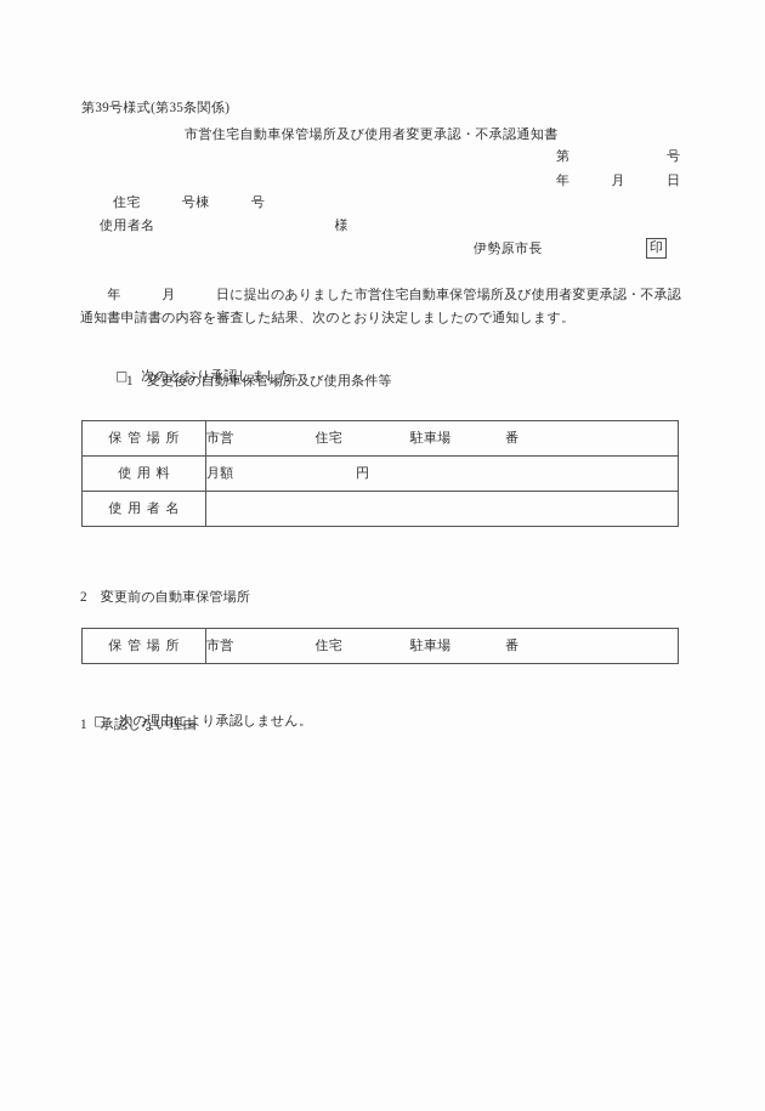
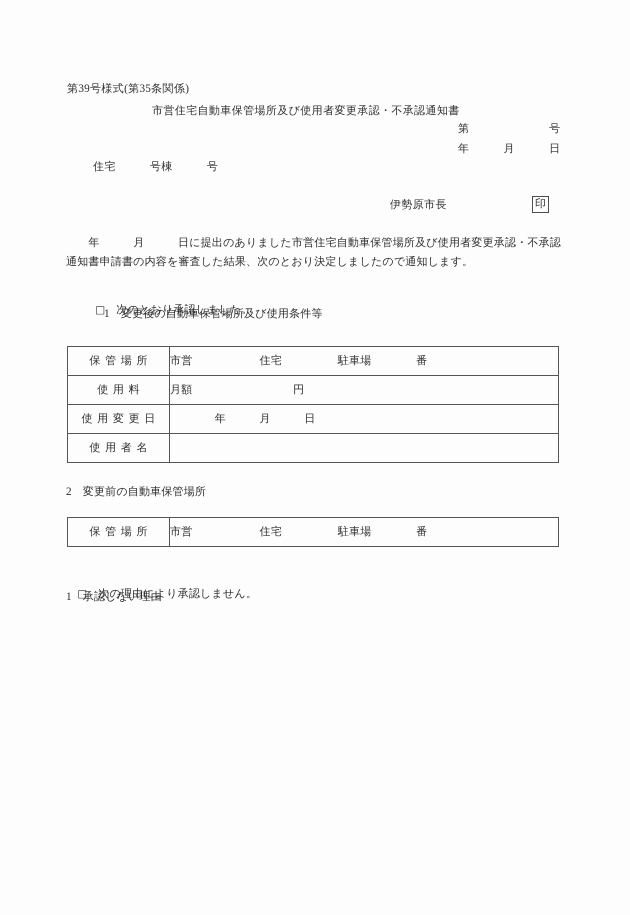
  第39号様式(第35条関係)
  市営住宅自動車保管場所及び使用者変更承認・不承認通知書
  第 号
  年 月 日
  住宅 号棟 号
- 使用者名 様
  伊勢原市長
  印
  年 月 日に提出のありました市営住宅自動車保管場所及び使用者変更承認・不承認通知書申請書の内容を審査した結果、次のとおり決定しましたので通知します。
  □ 次のとおり承認しました。
  1 変更後の自動車保管場所及び使用条件等
  保管場所	市営 住宅 駐車場 番
  使用料	月額 円
+ 使用変更日	年 月 日
  使用者名
  2 変更前の自動車保管場所
  保管場所	市営 住宅 駐車場 番
  □ 次の理由により承認しません。
  1 承認しない理由
